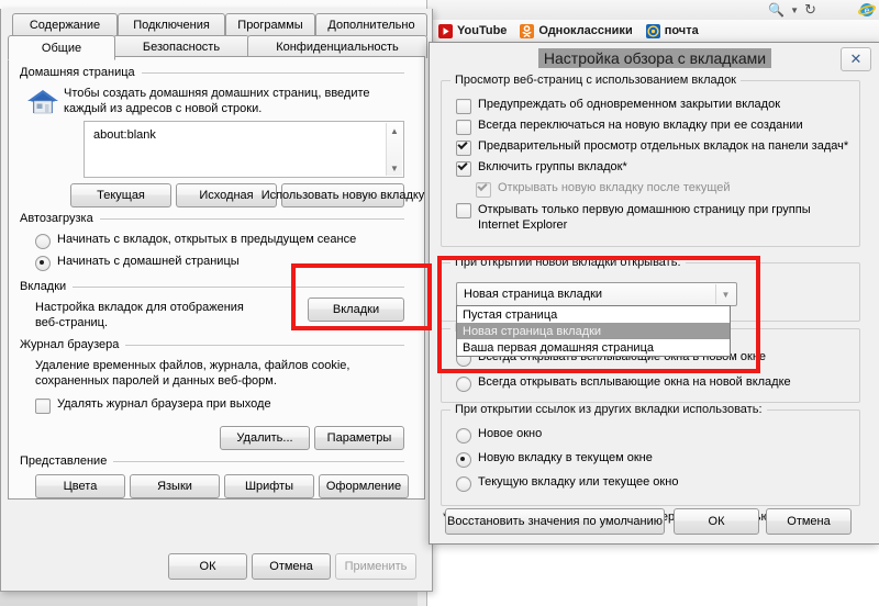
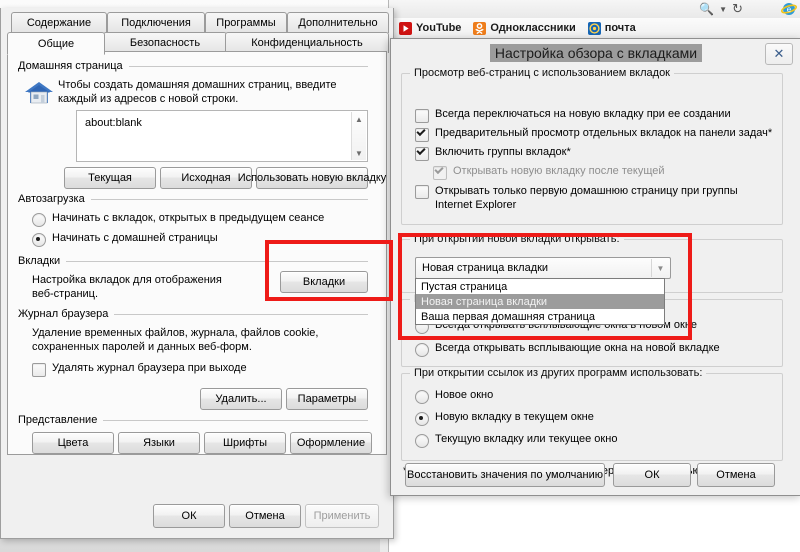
  🔍
  ▼
  ↻
  e
  YouTube
  Одноклассники
  почта
  Содержание
  Подключения
  Программы
  Дополнительно
  Общие
  Безопасность
  Конфиденциальность
  Домашняя страница
  Чтобы создать домашняя домашних страниц, введите каждый из адресов с новой строки.
  about:blank
  ▲
  ▼
  Текущая
  Исходная
  Использовать новую вкладку
  Автозагрузка
  Начинать с вкладок, открытых в предыдущем сеансе
  Начинать с домашней страницы
  Вкладки
  Настройка вкладок для отображения веб-страниц.
  Вкладки
  Журнал браузера
  Удаление временных файлов, журнала, файлов cookie, сохраненных паролей и данных веб-форм.
  Удалять журнал браузера при выходе
  Удалить...
  Параметры
  Представление
  Цвета
  Языки
  Шрифты
  Оформление
  ОК
  Отмена
  Применить
  Настройка обзора с вкладками
  ✕
  Просмотр веб-страниц с использованием вкладок
- Предупреждать об одновременном закрытии вкладок
  Всегда переключаться на новую вкладку при ее создании
  Предварительный просмотр отдельных вкладок на панели задач*
  Включить группы вкладок*
  Открывать новую вкладку после текущей
  Открывать только первую домашнюю страницу при группы Internet Explorer
  При открытии новой вкладки открывать:
  Новая страница вкладки
  ▼
  Пустая страница
  Новая страница вкладки
  Ваша первая домашняя страница
  Всегда открывать всплывающие окна в новом окне
  Всегда открывать всплывающие окна на новой вкладке
- При открытии ссылок из других вкладки использовать:
+ При открытии ссылок из других программ использовать:
  Новое окно
  Новую вкладку в текущем окне
  Текущую вкладку или текущее окно
  Восстановить значения по умолчанию
  ОК
  Отмена
